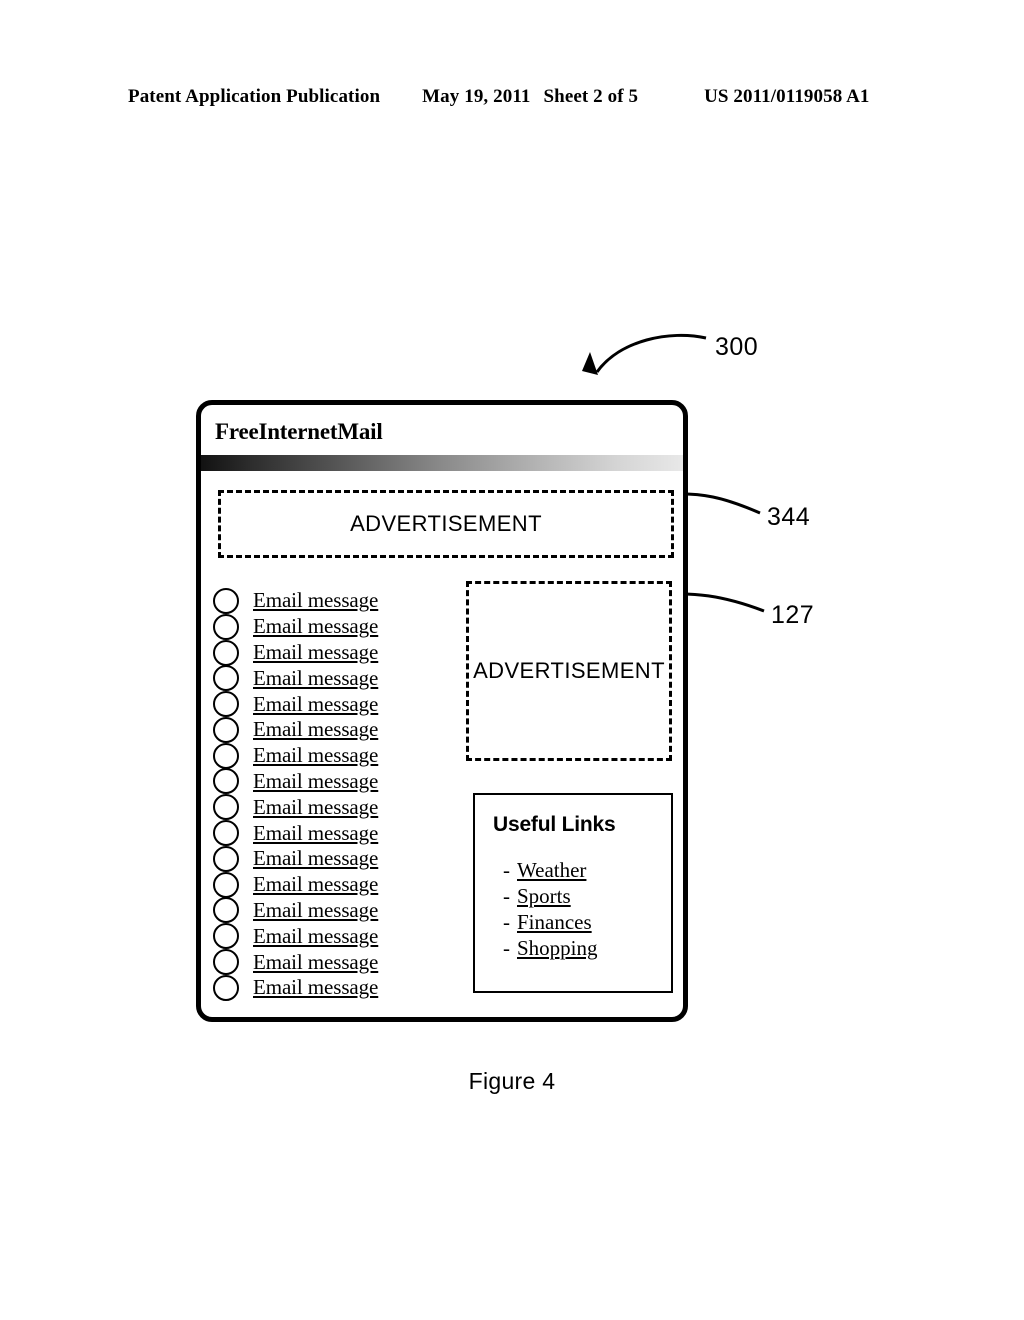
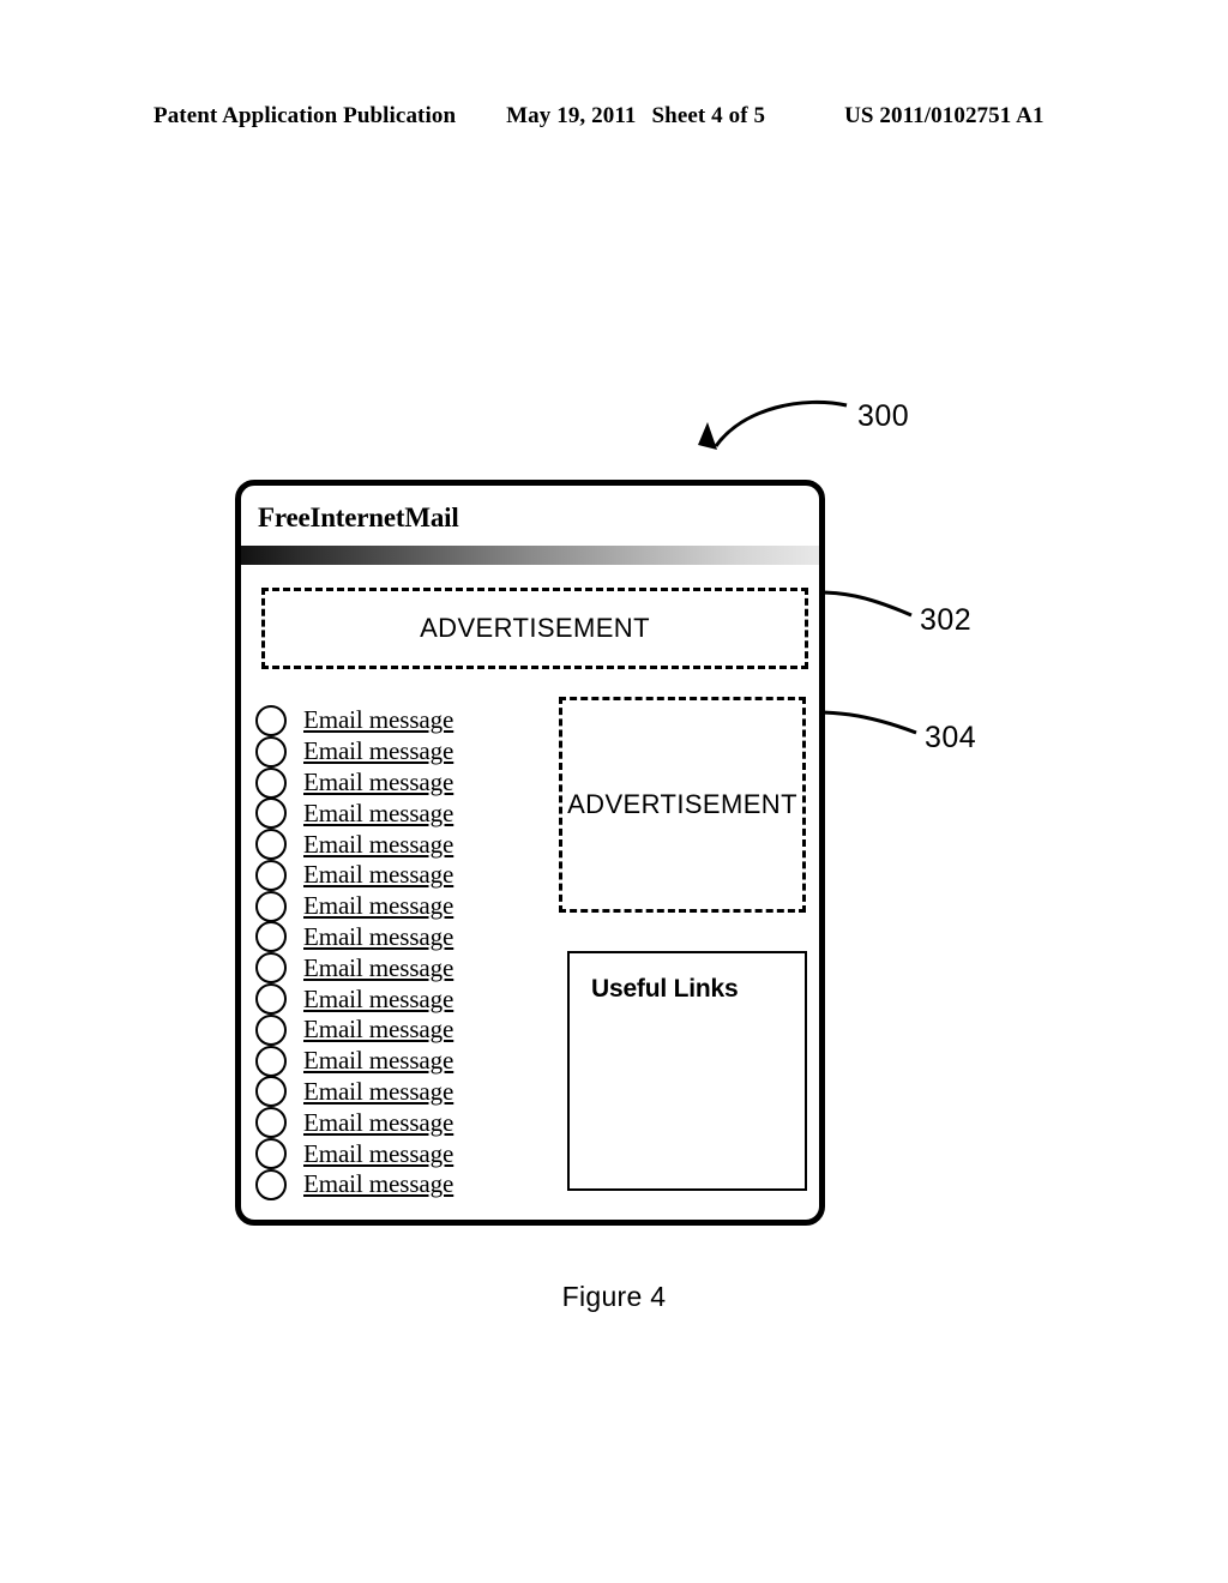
  Patent Application Publication
  May 19, 2011
- Sheet 2 of 5
+ Sheet 4 of 5
- US 2011/0119058 A1
+ US 2011/0102751 A1
  300
- 344
+ 302
- 127
+ 304
  FreeInternetMail
  ADVERTISEMENT
  ADVERTISEMENT
  Email message
  Email message
  Email message
  Email message
  Email message
  Email message
  Email message
  Email message
  Email message
  Email message
  Email message
  Email message
  Email message
  Email message
  Email message
  Email message
  Useful Links
- - Weather
- - Sports
- - Finances
- - Shopping
  Figure 4
